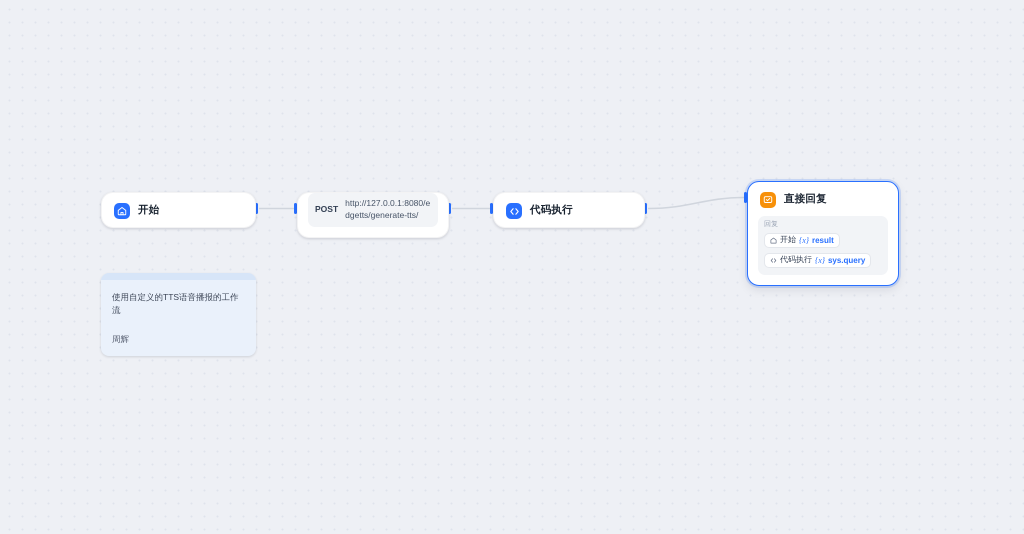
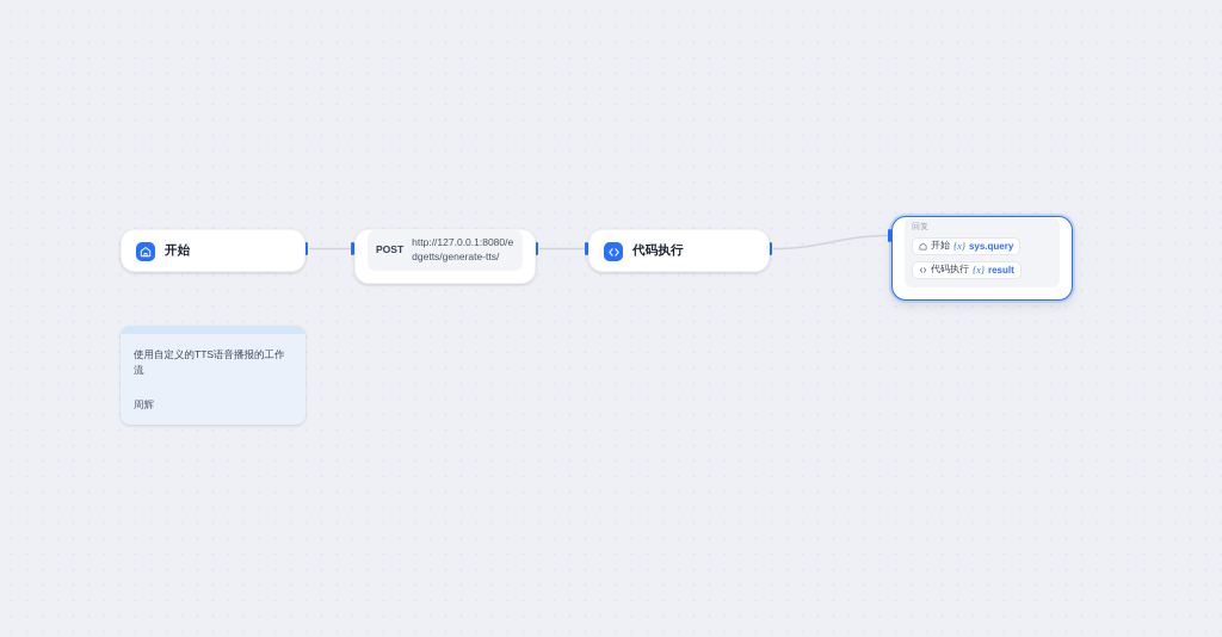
  开始
  POST
  http://127.0.0.1:8080/edgetts/generate-tts/
  代码执行
- 直接回复
  开始
  {x}
- result
+ sys.query
  代码执行
  {x}
- sys.query
+ result
  使用自定义的TTS语音播报的工作流
  周辉
